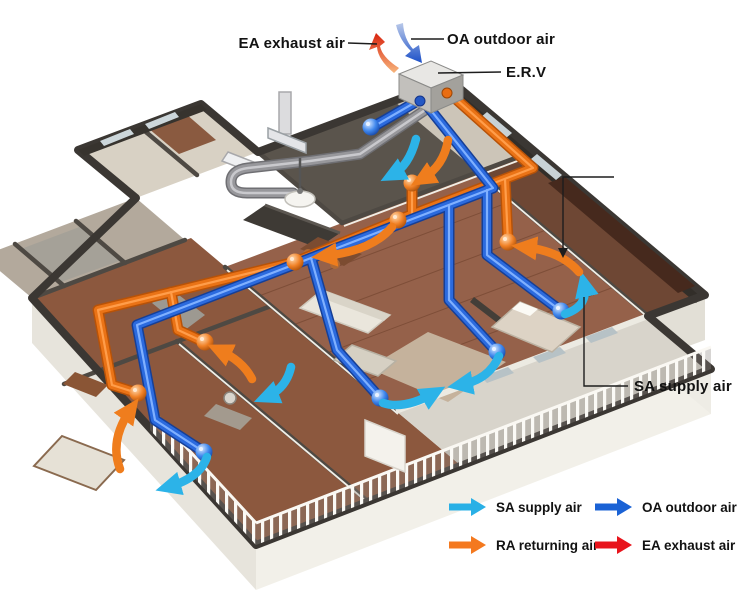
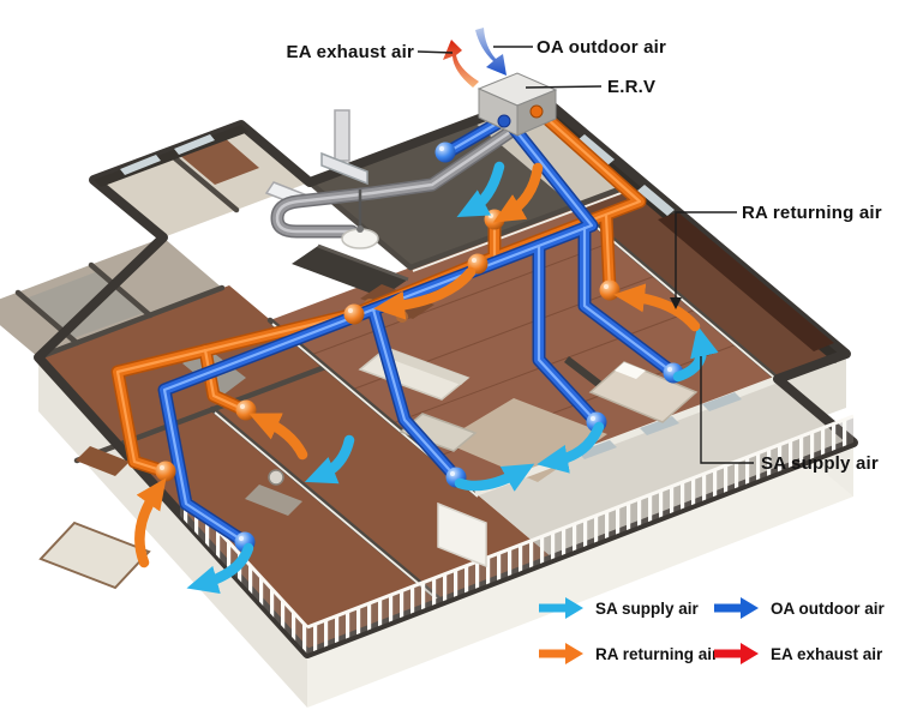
  EA exhaust air
  OA outdoor air
  E.R.V
+ RA returning air
  SA supply air
  SA supply air
  OA outdoor air
  RA returning ai
  EA exhaust air
